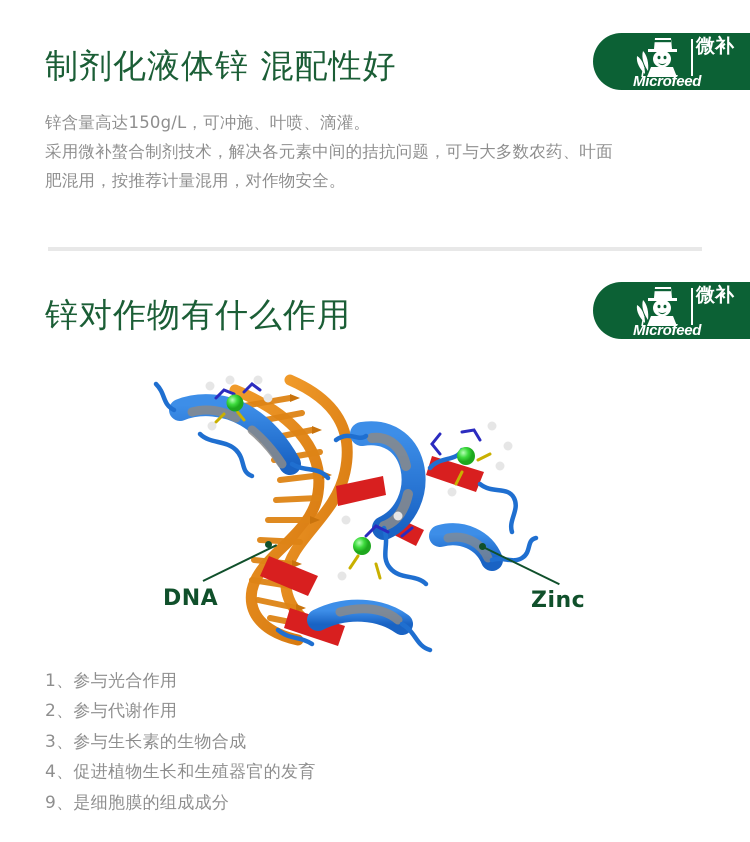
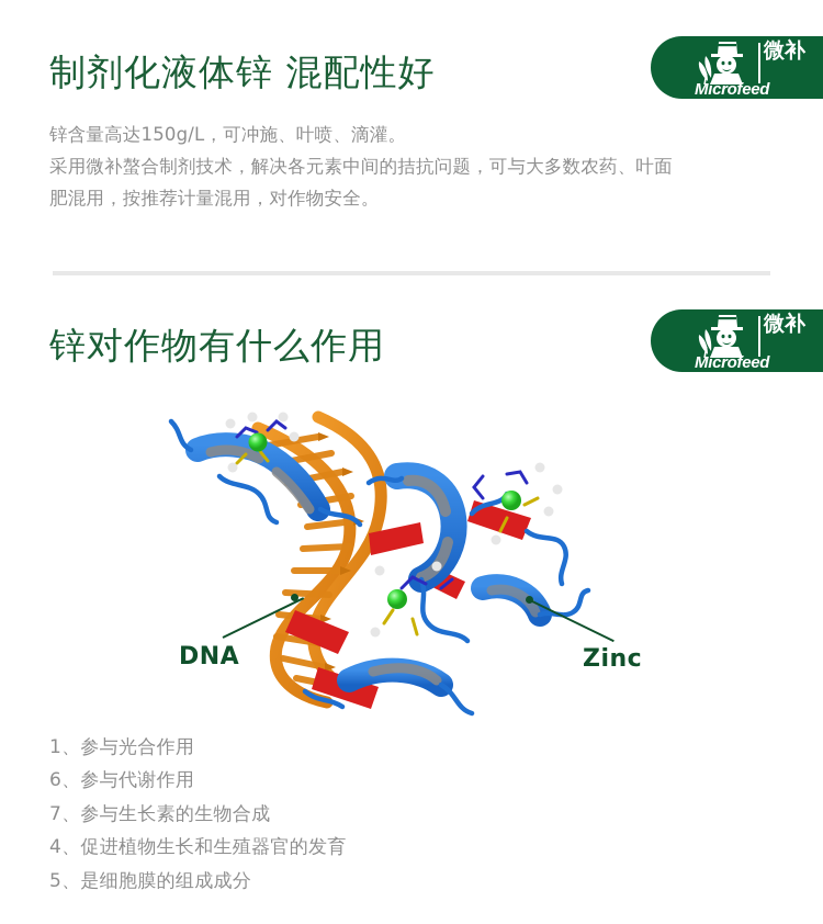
  制剂化液体锌 混配性好
  微补
  Microfeed
  锌含量高达150g/L，可冲施、叶喷、滴灌。
  采用微补螯合制剂技术，解决各元素中间的拮抗问题，可与大多数农药、叶面
  肥混用，按推荐计量混用，对作物安全。
  锌对作物有什么作用
  微补
  Microfeed
  DNA
  Zinc
  1、参与光合作用
- 2、参与代谢作用
+ 6、参与代谢作用
- 3、参与生长素的生物合成
+ 7、参与生长素的生物合成
  4、促进植物生长和生殖器官的发育
- 9、是细胞膜的组成成分
+ 5、是细胞膜的组成成分
